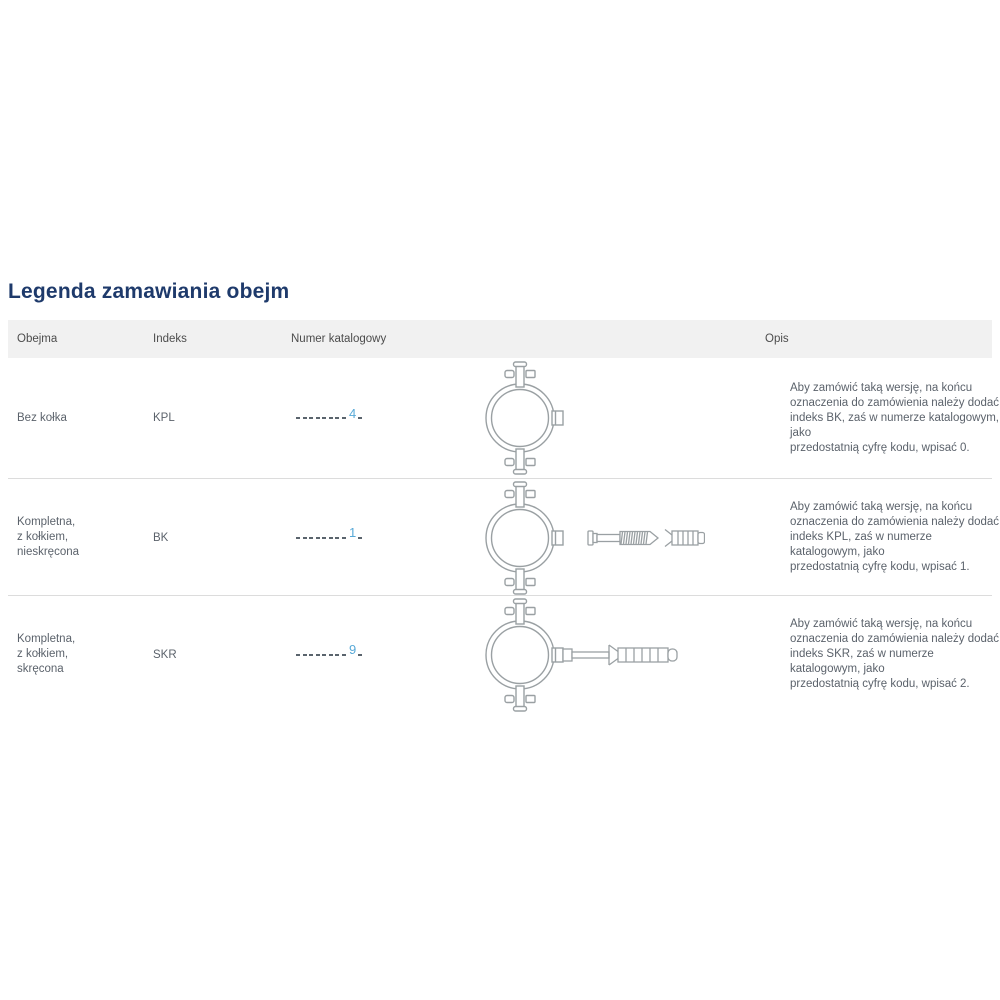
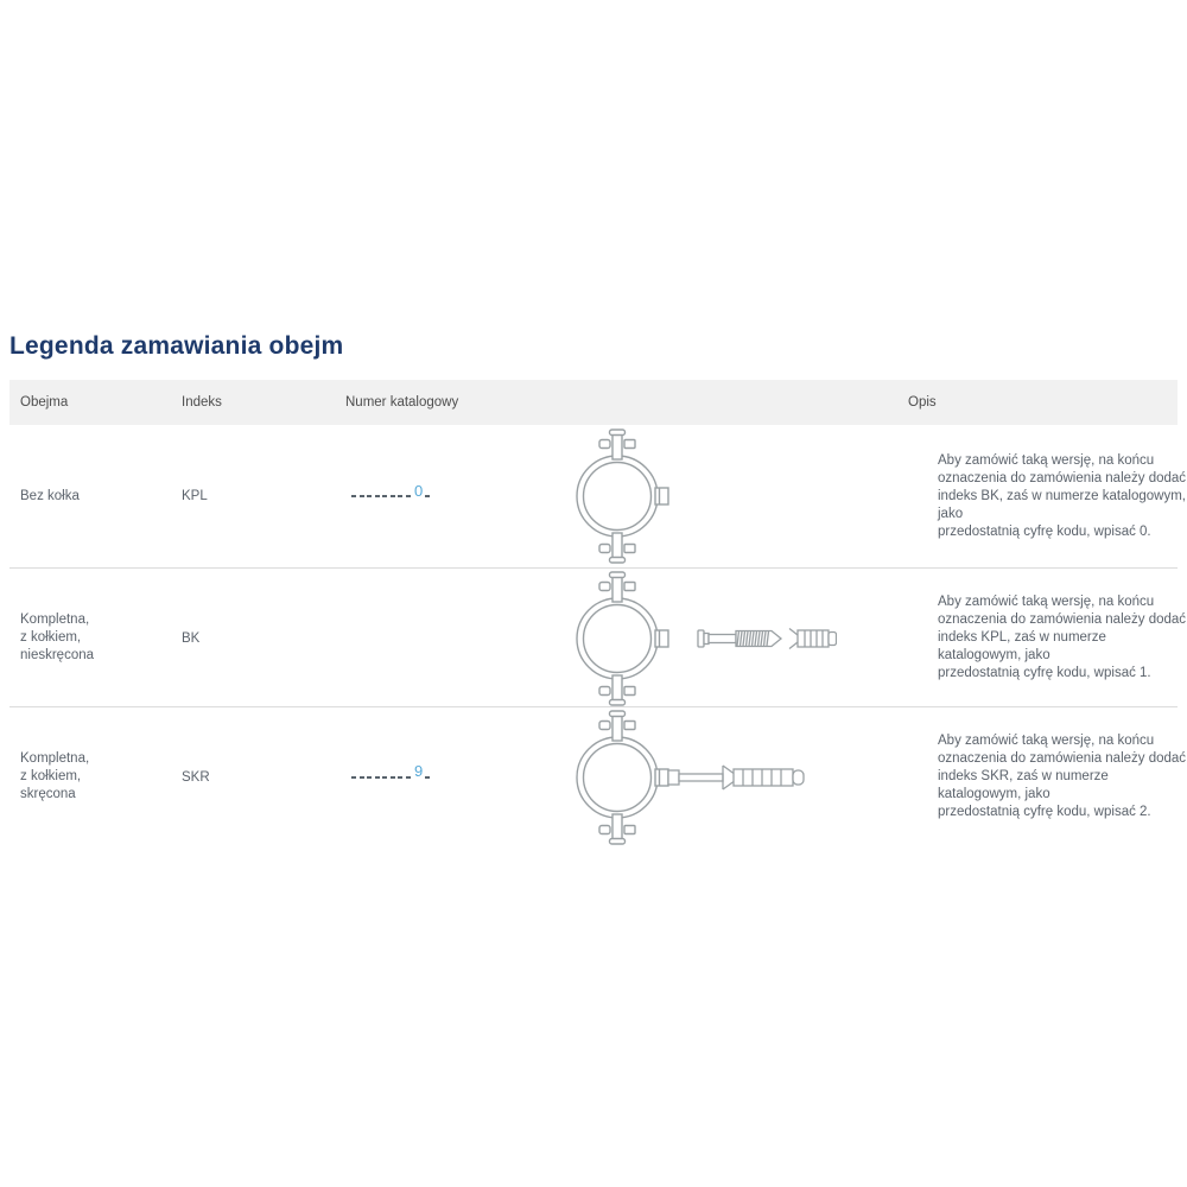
  Legenda zamawiania obejm
  Obejma
  Indeks
  Numer katalogowy
  Opis
  Bez kołka
  KPL
- 4
+ 0
  Aby zamówić taką wersję, na końcu
  oznaczenia do zamówienia należy dodać
  indeks BK, zaś w numerze katalogowym, jako
  przedostatnią cyfrę kodu, wpisać 0.
  Kompletna,
  z kołkiem,
  nieskręcona
  BK
- 1
  Aby zamówić taką wersję, na końcu
  oznaczenia do zamówienia należy dodać
  indeks KPL, zaś w numerze katalogowym, jako
  przedostatnią cyfrę kodu, wpisać 1.
  Kompletna,
  z kołkiem,
  skręcona
  SKR
  9
  Aby zamówić taką wersję, na końcu
  oznaczenia do zamówienia należy dodać
  indeks SKR, zaś w numerze katalogowym, jako
  przedostatnią cyfrę kodu, wpisać 2.
